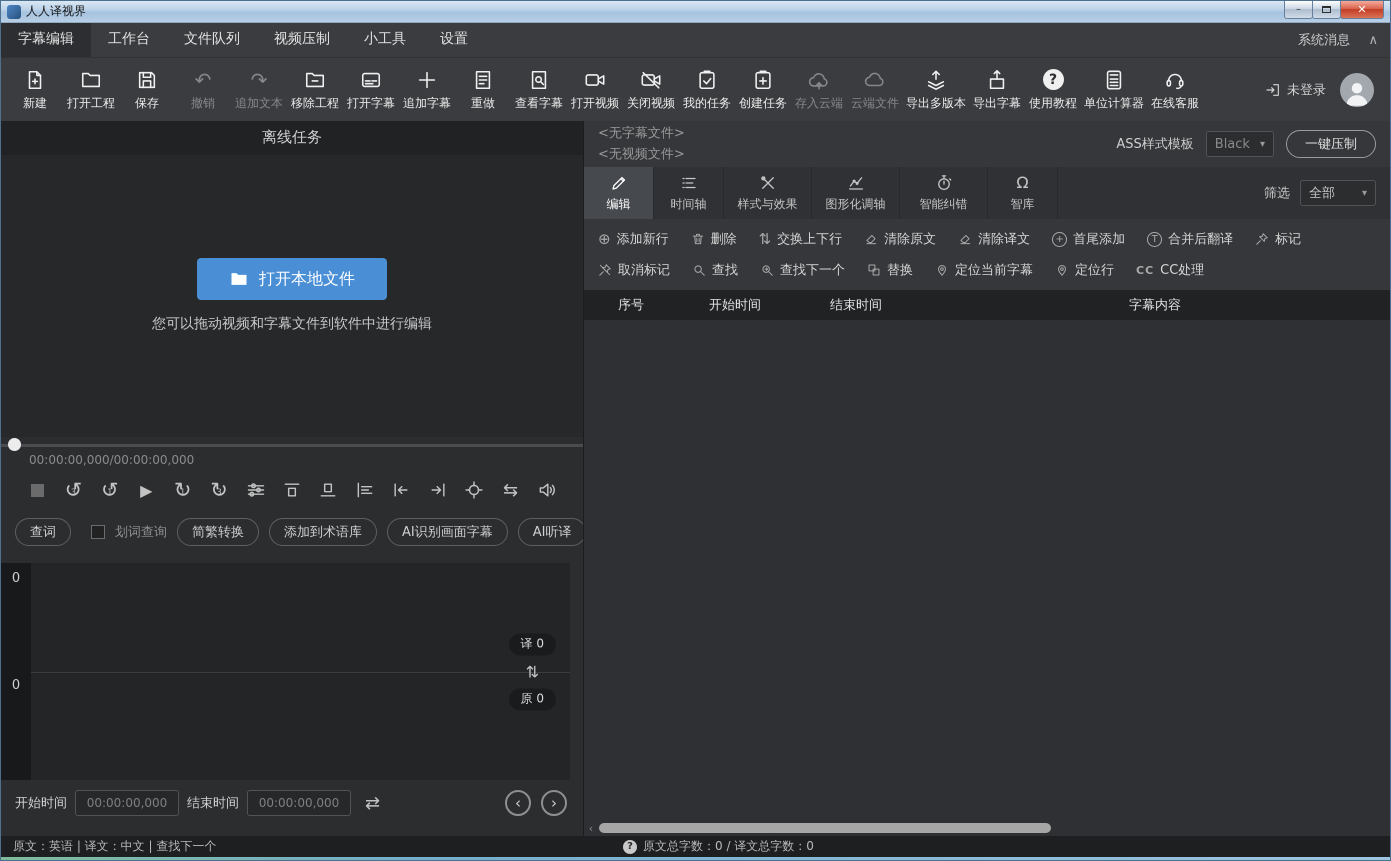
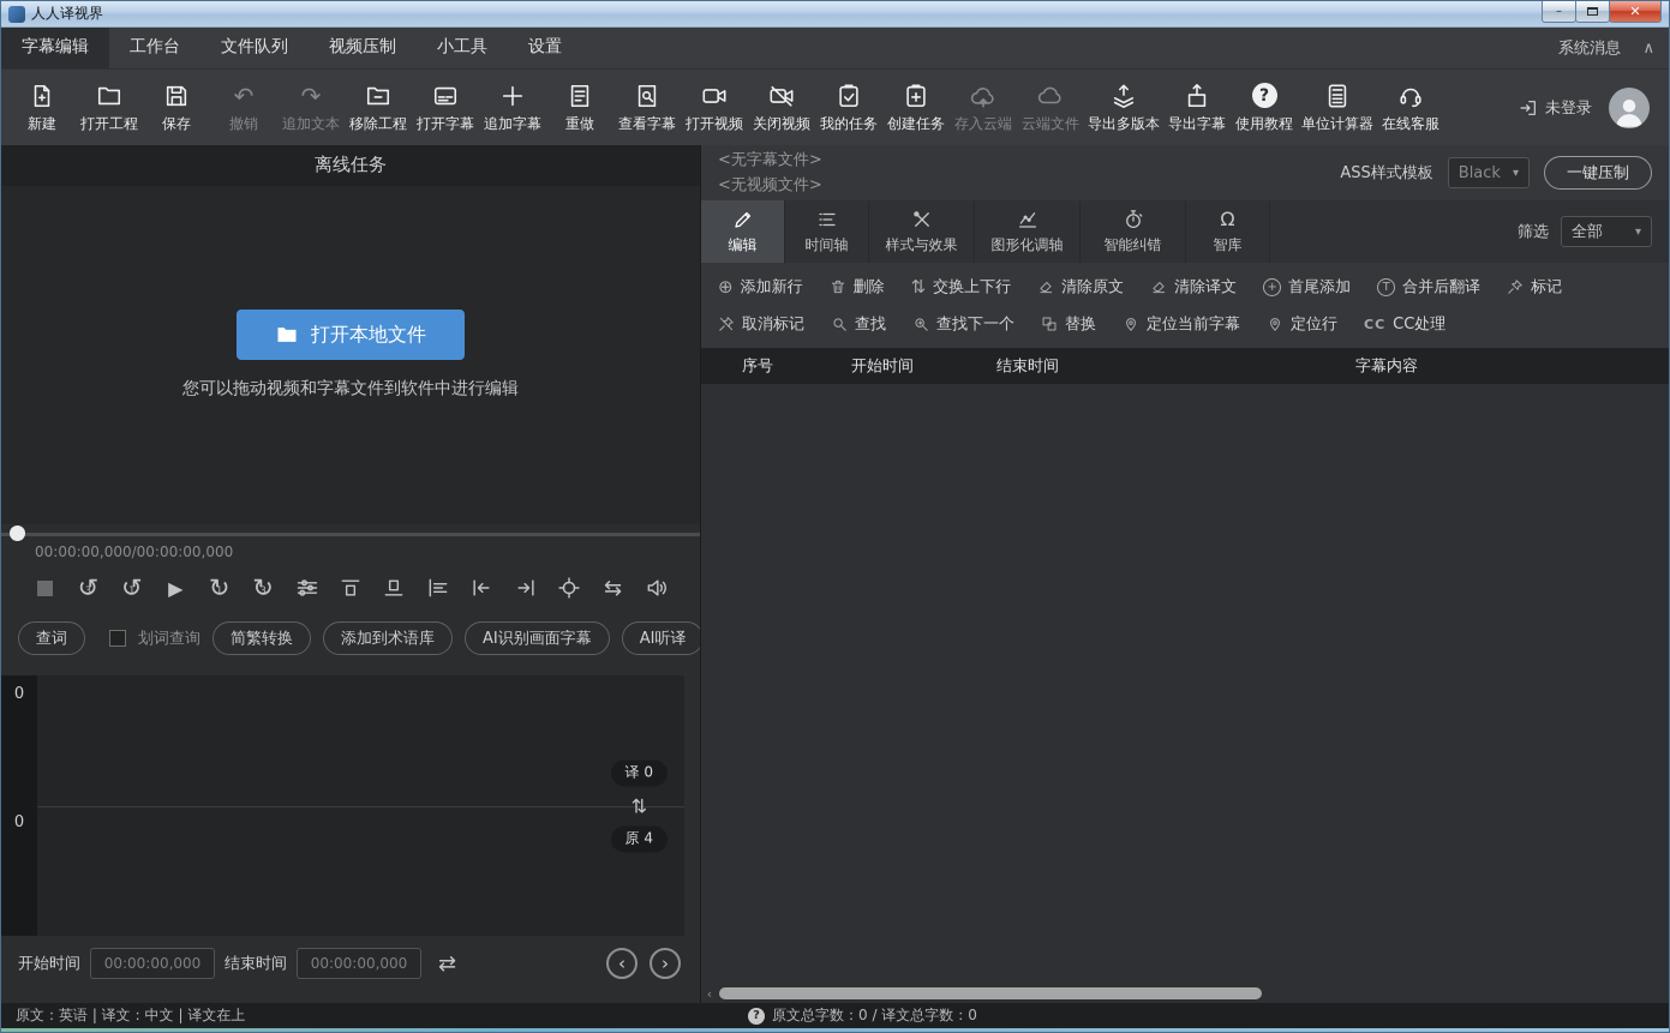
  人人译视界
  –
  ✕
  字幕编辑
  工作台
  文件队列
  视频压制
  小工具
  设置
  系统消息
  ∧
  新建
  打开工程
  保存
  ↶
  撤销
  ↷
  追加文本
  移除工程
  打开字幕
  追加字幕
  重做
  查看字幕
  打开视频
  关闭视频
  我的任务
  创建任务
  存入云端
  云端文件
  导出多版本
  导出字幕
  ?
  使用教程
  单位计算器
  在线客服
  未登录
  离线任务
  打开本地文件
  您可以拖动视频和字幕文件到软件中进行编辑
  00:00:00,000/00:00:00,000
  ↺
  3
  ↺
  1
  ▶
  ↻
  1
  ↻
  3
  ⇆
  查词
  划词查询
  简繁转换
  添加到术语库
  AI识别画面字幕
  AI听译
  0
  0
  译 0
  ⇅
- 原 0
+ 原 4
  开始时间
  00:00:00,000
  结束时间
  00:00:00,000
  ⇄
  ‹
  ›
  <无字幕文件>
  <无视频文件>
  ASS样式模板
  Black
  ▾
  一键压制
  编辑
  时间轴
  样式与效果
  图形化调轴
  智能纠错
  Ω
  智库
  筛选
  全部
  ▾
  ⊕
  添加新行
  删除
  ⇅
  交换上下行
  清除原文
  清除译文
  +
  首尾添加
  T
  合并后翻译
  标记
  取消标记
  查找
  查找下一个
  替换
  定位当前字幕
  定位行
  CC
  CC处理
  序号
  开始时间
  结束时间
  字幕内容
  ‹
- 原文：英语 | 译文：中文 | 查找下一个
+ 原文：英语 | 译文：中文 | 译文在上
  ?
  原文总字数：0 / 译文总字数：0
